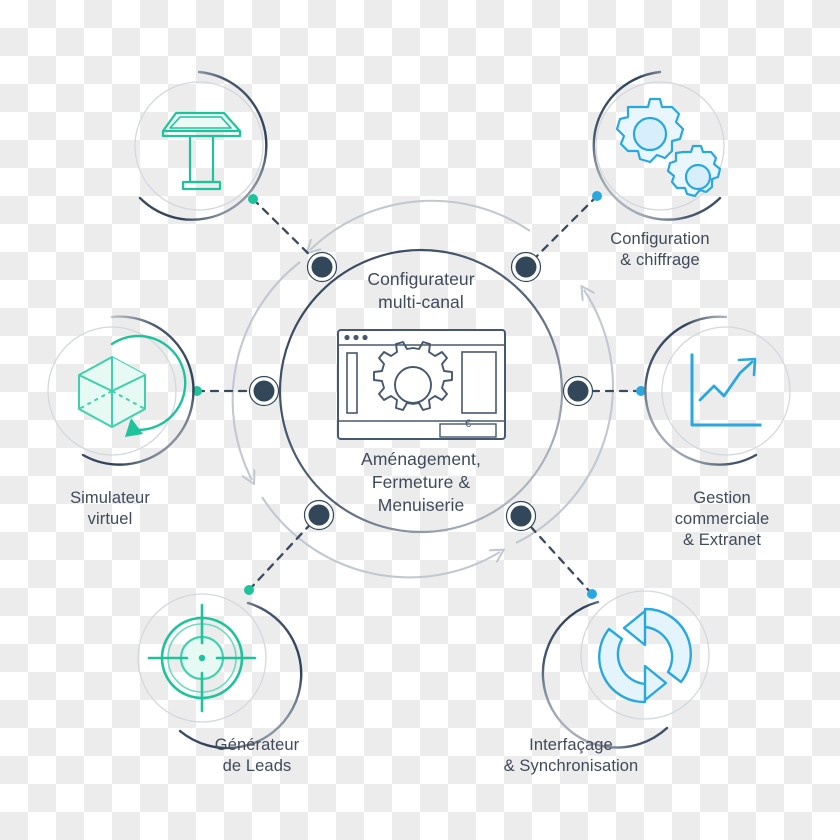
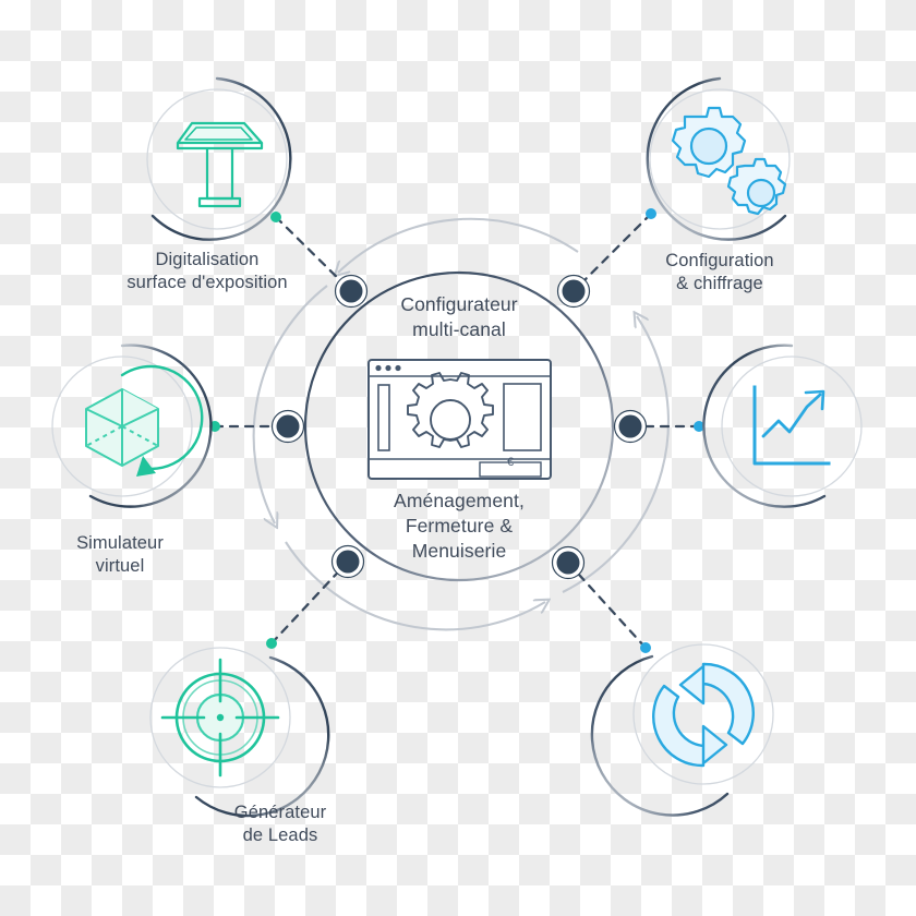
  Configurateur
  multi-canal
  Aménagement,
  Fermeture &
  Menuiserie
+ Digitalisation
+ surface d'exposition
  Configuration
  & chiffrage
  Simulateur
  virtuel
- Gestion
- commerciale
- & Extranet
  Générateur
  de Leads
- Interfaçage
- & Synchronisation
  €
